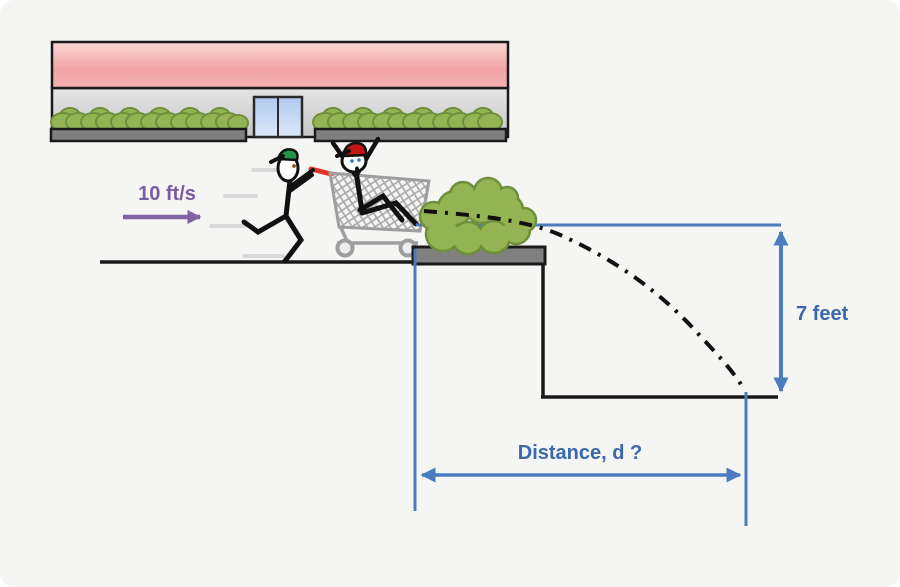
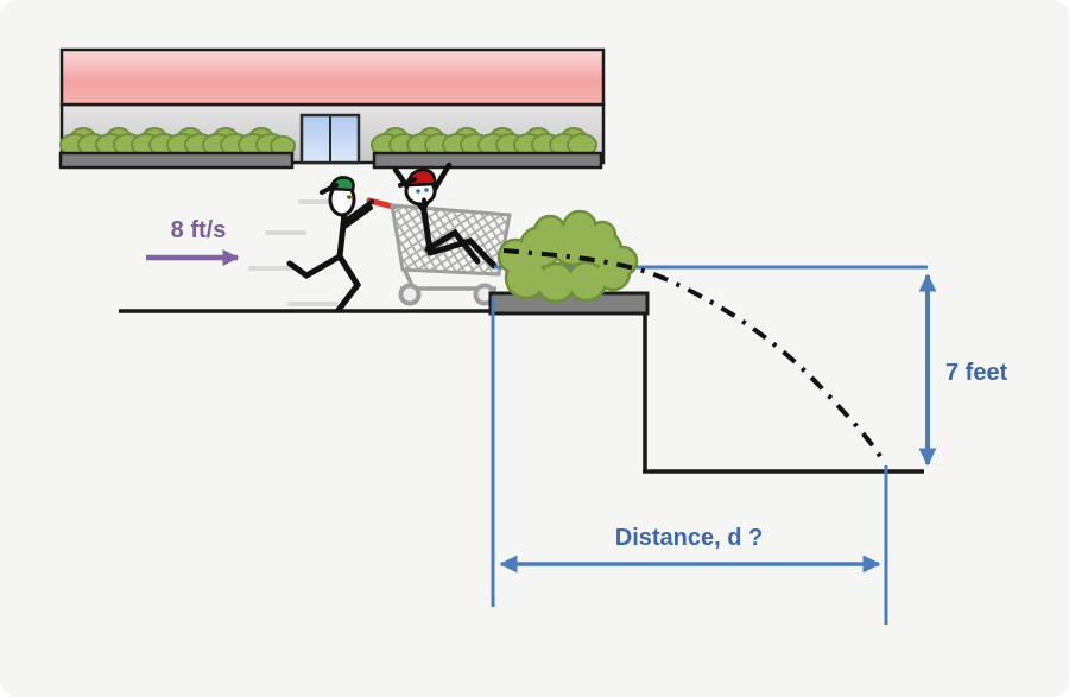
- 10 ft/s
+ 8 ft/s
  7 feet
  Distance, d ?
